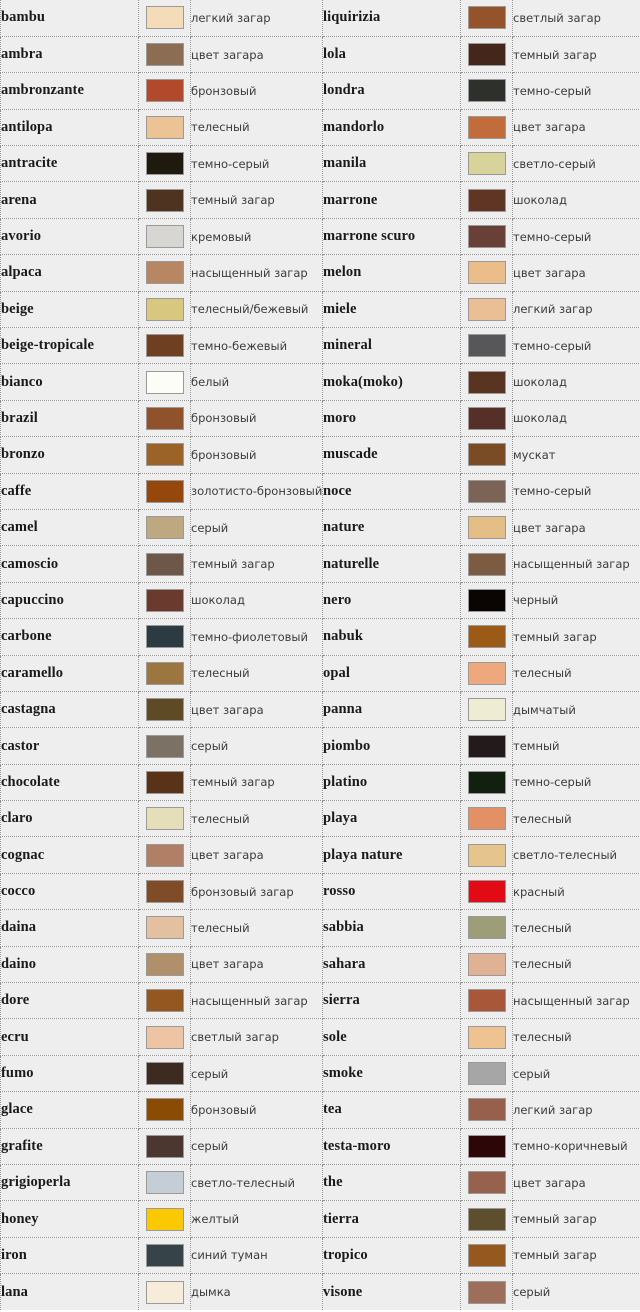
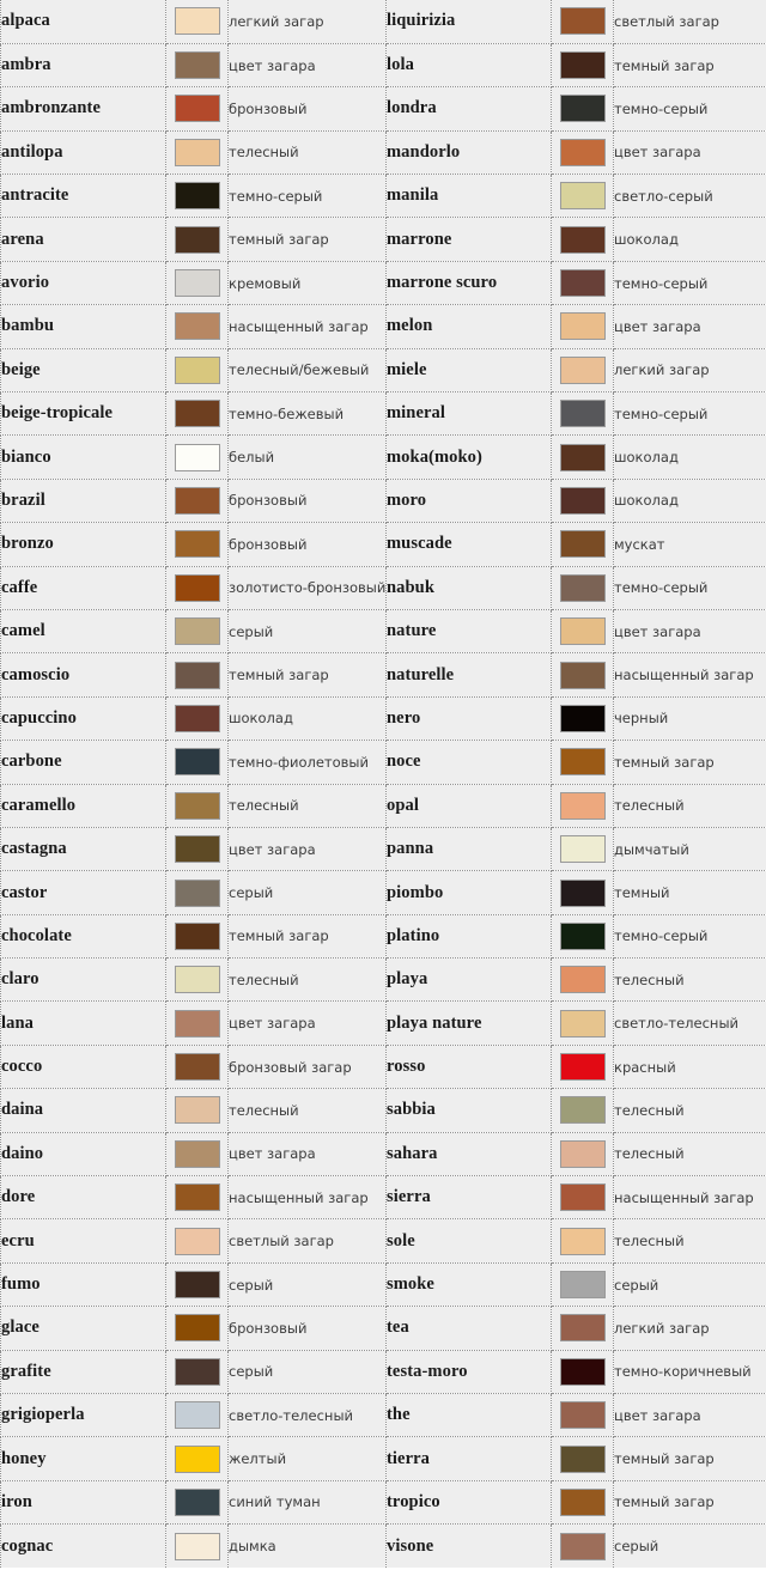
- bambu		легкий загар	liquirizia		светлый загар
+ alpaca		легкий загар	liquirizia		светлый загар
  ambra		цвет загара	lola		темный загар
  ambronzante		бронзовый	londra		темно-серый
  antilopa		телесный	mandorlo		цвет загара
  antracite		темно-серый	manila		светло-серый
  arena		темный загар	marrone		шоколад
  avorio		кремовый	marrone scuro		темно-серый
- alpaca		насыщенный загар	melon		цвет загара
+ bambu		насыщенный загар	melon		цвет загара
  beige		телесный/бежевый	miele		легкий загар
  beige-tropicale		темно-бежевый	mineral		темно-серый
  bianco		белый	moka(moko)		шоколад
  brazil		бронзовый	moro		шоколад
  bronzo		бронзовый	muscade		мускат
- caffe		золотисто-бронзовый	noce		темно-серый
+ caffe		золотисто-бронзовый	nabuk		темно-серый
  camel		серый	nature		цвет загара
  camoscio		темный загар	naturelle		насыщенный загар
  capuccino		шоколад	nero		черный
- carbone		темно-фиолетовый	nabuk		темный загар
+ carbone		темно-фиолетовый	noce		темный загар
  caramello		телесный	opal		телесный
  castagna		цвет загара	panna		дымчатый
  castor		серый	piombo		темный
  chocolate		темный загар	platino		темно-серый
  claro		телесный	playa		телесный
- cognac		цвет загара	playa nature		светло-телесный
+ lana		цвет загара	playa nature		светло-телесный
  cocco		бронзовый загар	rosso		красный
  daina		телесный	sabbia		телесный
  daino		цвет загара	sahara		телесный
  dore		насыщенный загар	sierra		насыщенный загар
  ecru		светлый загар	sole		телесный
  fumo		серый	smoke		серый
  glace		бронзовый	tea		легкий загар
  grafite		серый	testa-moro		темно-коричневый
  grigioperla		светло-телесный	the		цвет загара
  honey		желтый	tierra		темный загар
  iron		синий туман	tropico		темный загар
- lana		дымка	visone		серый
+ cognac		дымка	visone		серый
